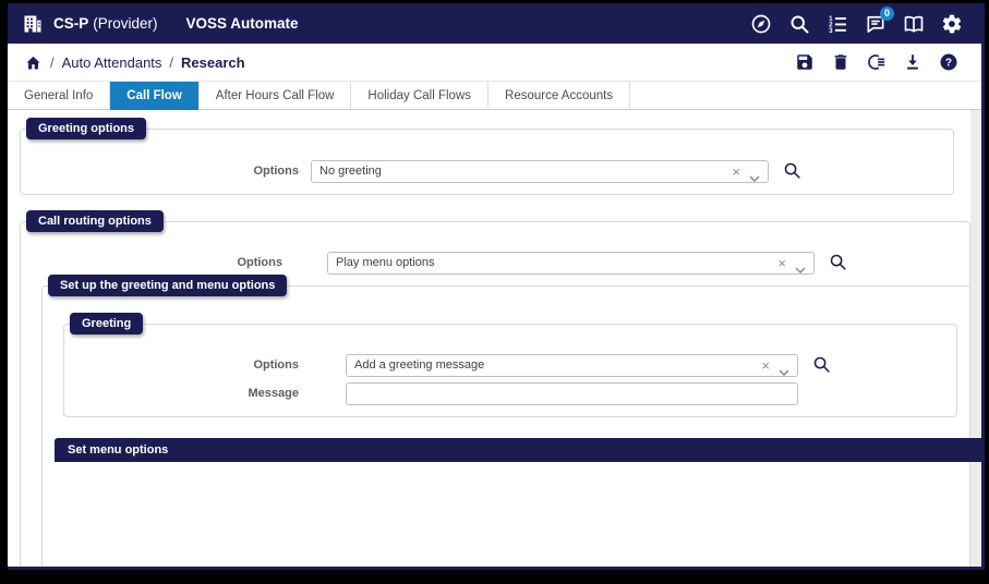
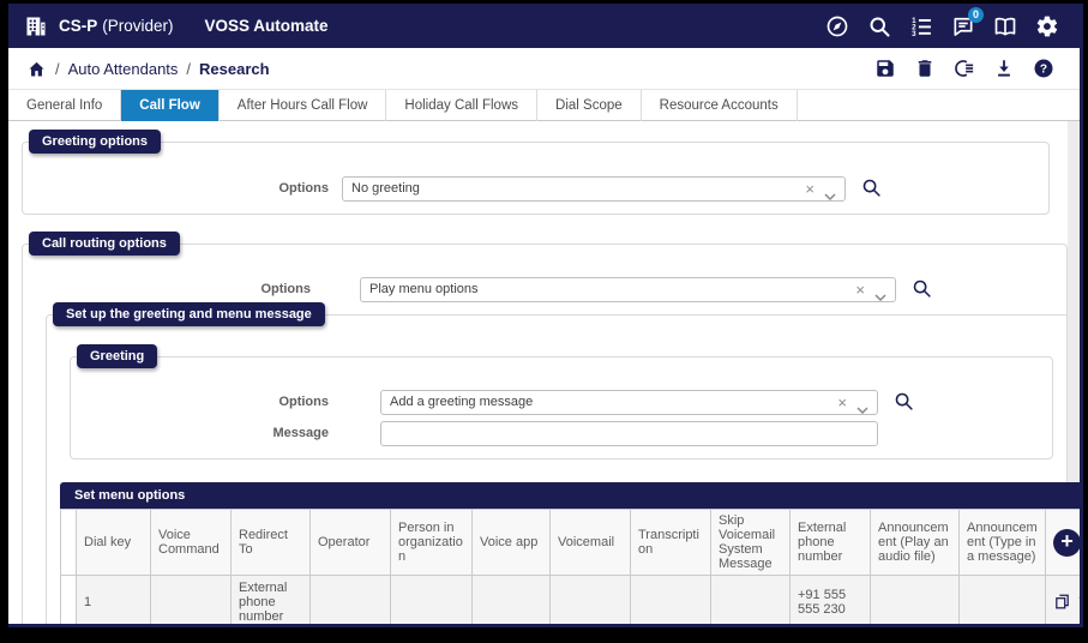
  CS-P
  (Provider)
  VOSS Automate
  0
  /
  Auto Attendants
  /
  Research
  ?
  General Info
  Call Flow
  After Hours Call Flow
  Holiday Call Flows
+ Dial Scope
  Resource Accounts
  Greeting options
  Options
  No greeting
  ×
  Call routing options
  Options
  Play menu options
  ×
- Set up the greeting and menu options
+ Set up the greeting and menu message
  Greeting
  Options
  Add a greeting message
  ×
  Message
  Set menu options
+ 	Dial key	Voice Command	Redirect To	Operator	Person in organization	Voice app	Voicemail	Transcription	Skip Voicemail System Message	External phone number	Announcement (Play an audio file)	Announcement (Type in a message)	+
+ 	1		External phone number							+91 555 555 230
